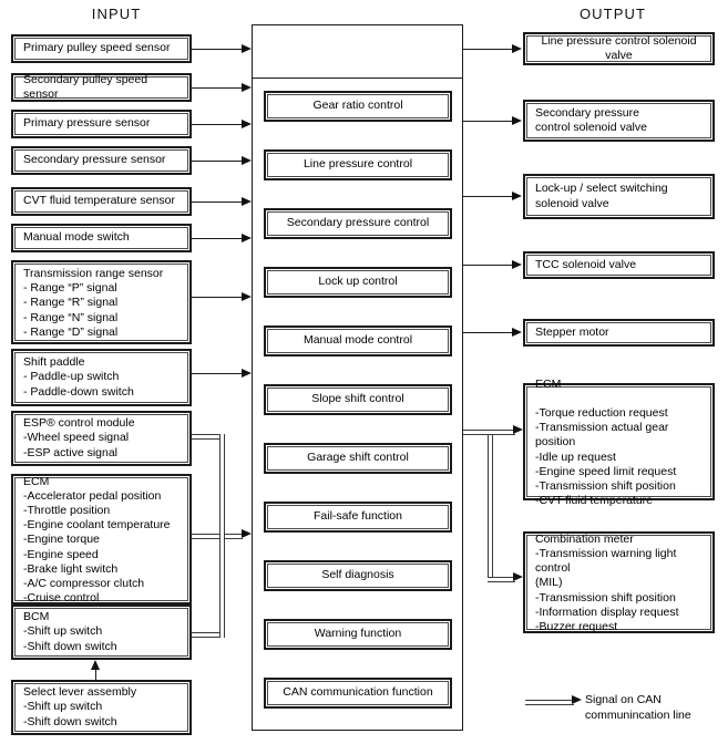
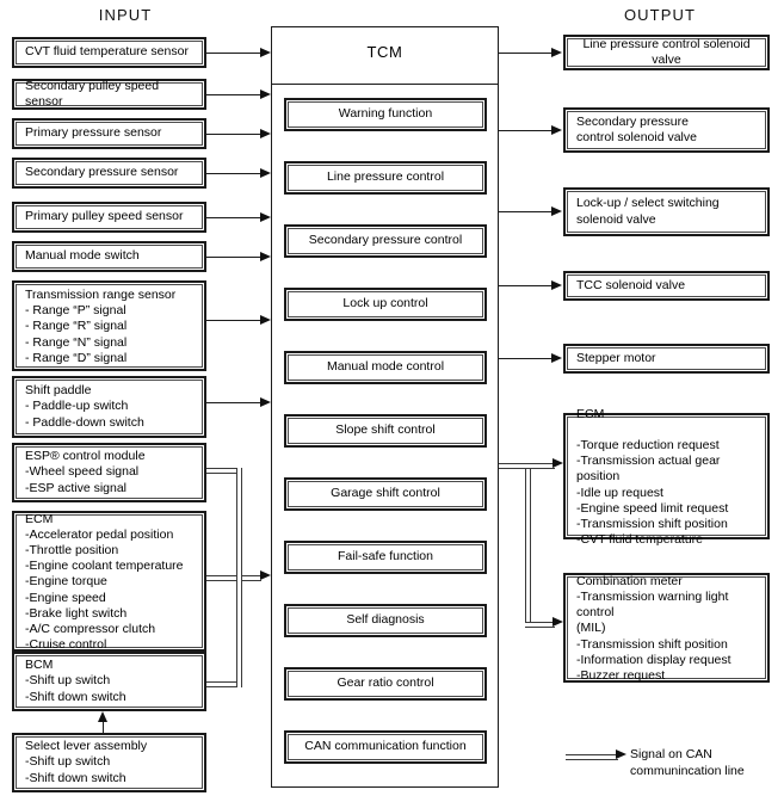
  INPUT
  OUTPUT
+ TCM
- Gear ratio control
+ Warning function
  Line pressure control
  Secondary pressure control
  Lock up control
  Manual mode control
  Slope shift control
  Garage shift control
  Fail-safe function
  Self diagnosis
- Warning function
+ Gear ratio control
  CAN communication function
- Primary pulley speed sensor
+ CVT fluid temperature sensor
  Secondary pulley speed sensor
  Primary pressure sensor
  Secondary pressure sensor
- CVT fluid temperature sensor
+ Primary pulley speed sensor
  Manual mode switch
  Transmission range sensor
  - Range “P” signal
  - Range “R” signal
  - Range “N” signal
  - Range “D” signal
  Shift paddle
  - Paddle-up switch
  - Paddle-down switch
  ESP® control module
  -Wheel speed signal
  -ESP active signal
  ECM
  -Accelerator pedal position
  -Throttle position
  -Engine coolant temperature
  -Engine torque
  -Engine speed
  -Brake light switch
  -A/C compressor clutch
  -Cruise control
  BCM
  -Shift up switch
  -Shift down switch
  Select lever assembly
  -Shift up switch
  -Shift down switch
  Line pressure control solenoid valve
  Secondary pressure
  control solenoid valve
  Lock-up / select switching
  solenoid valve
  TCC solenoid valve
  Stepper motor
  ECM
  -Torque reduction request
  -Transmission actual gear position
  -Idle up request
  -Engine speed limit request
  -Transmission shift position
  -CVT fluid temperature
  Combination meter
  -Transmission warning light control
  (MIL)
  -Transmission shift position
  -Information display request
  -Buzzer request
  Signal on CAN
  communincation line
